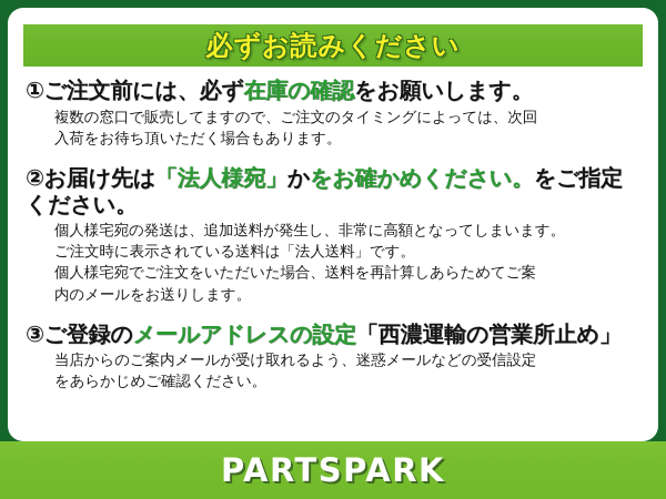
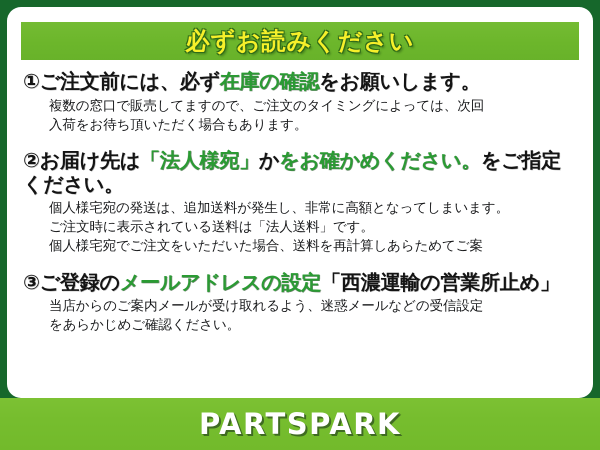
  必ずお読みください
  ①ご注文前には、必ず在庫の確認をお願いします。
  複数の窓口で販売してますので、ご注文のタイミングによっては、次回
  入荷をお待ち頂いただく場合もあります。
  ②お届け先は「法人様宛」かをお確かめください。をご指定ください。
  個人様宅宛の発送は、追加送料が発生し、非常に高額となってしまいます。
  ご注文時に表示されている送料は「法人送料」です。
  個人様宅宛でご注文をいただいた場合、送料を再計算しあらためてご案
- 内のメールをお送りします。
  ③ご登録のメールアドレスの設定「西濃運輸の営業所止め」
  当店からのご案内メールが受け取れるよう、迷惑メールなどの受信設定
  をあらかじめご確認ください。
  PARTSPARK
